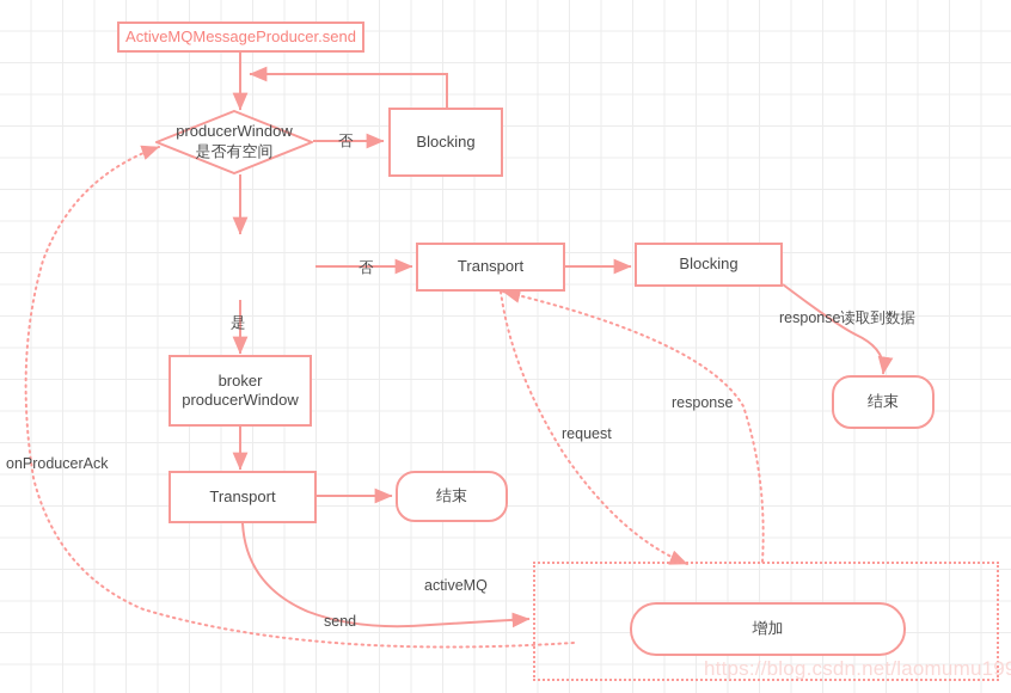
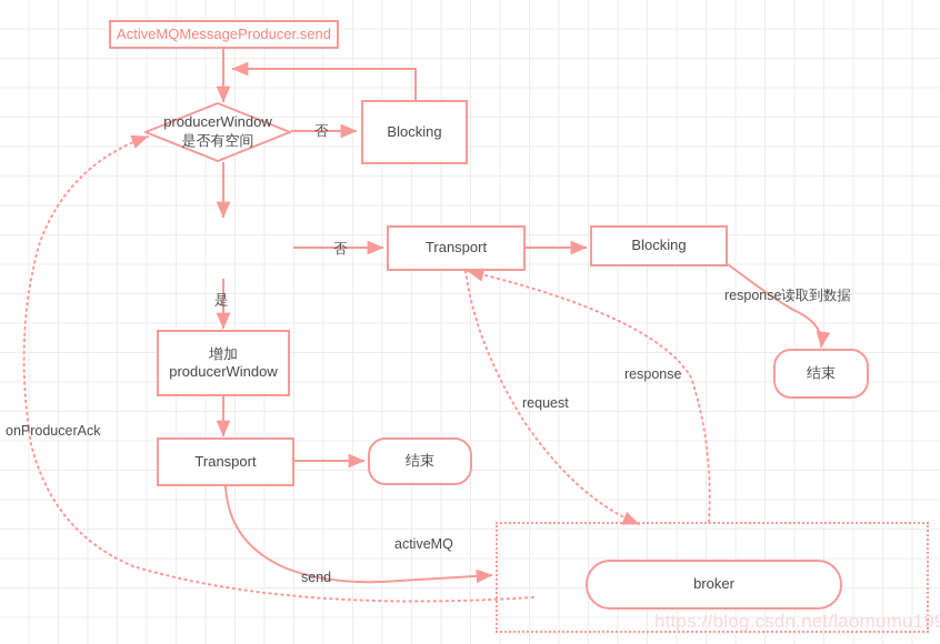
  ActiveMQMessageProducer.send
  producerWindow
  是否有空间
  Blocking
  Transport
  Blocking
  结束
- broker
+ 增加
  producerWindow
  Transport
  结束
- 增加
+ broker
  否
  否
  是
  response读取到数据
  response
  request
  activeMQ
  send
  onProducerAck
  https://blog.csdn.net/laomumu19
